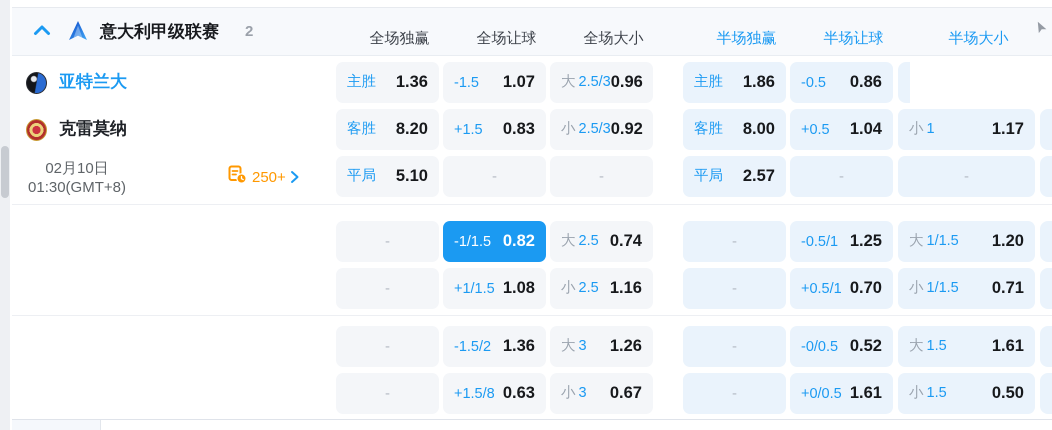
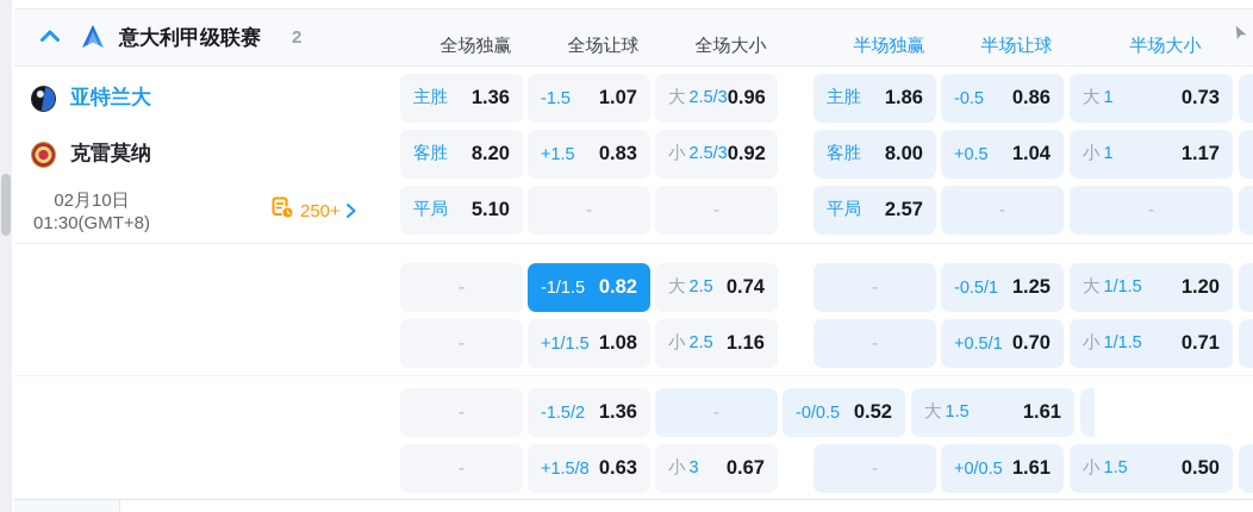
  意大利甲级联赛
  2
  全场独赢
  全场让球
  全场大小
  半场独赢
  半场让球
  半场大小
  主胜
  1.36
  -1.5
  1.07
  大 2.5/3
  0.96
  主胜
  1.86
  -0.5
  0.86
+ 大 1
+ 0.73
  客胜
  8.20
  +1.5
  0.83
  小 2.5/3
  0.92
  客胜
  8.00
  +0.5
  1.04
  小 1
  1.17
  平局
  5.10
  -
  -
  平局
  2.57
  -
  -
  -
  -1/1.5
  0.82
  大 2.5
  0.74
  -
  -0.5/1
  1.25
  大 1/1.5
  1.20
  -
  +1/1.5
  1.08
  小 2.5
  1.16
  -
  +0.5/1
  0.70
  小 1/1.5
  0.71
  -
  -1.5/2
  1.36
- 大 3
- 1.26
  -
  -0/0.5
  0.52
  大 1.5
  1.61
  -
  +1.5/8
  0.63
  小 3
  0.67
  -
  +0/0.5
  1.61
  小 1.5
  0.50
  亚特兰大
  克雷莫纳
  02月10日
  01:30(GMT+8)
  250+
